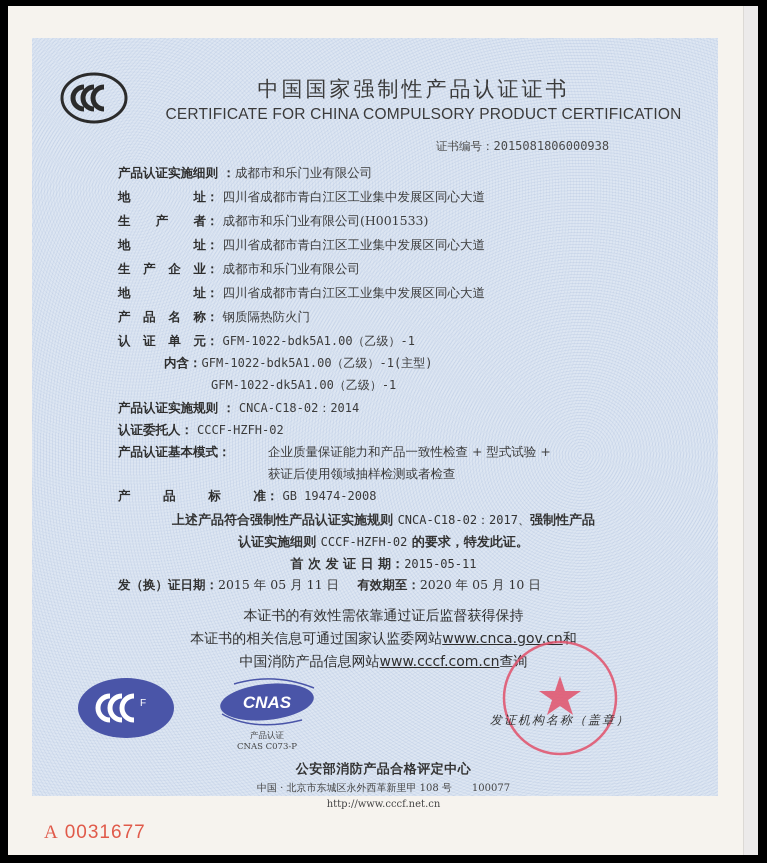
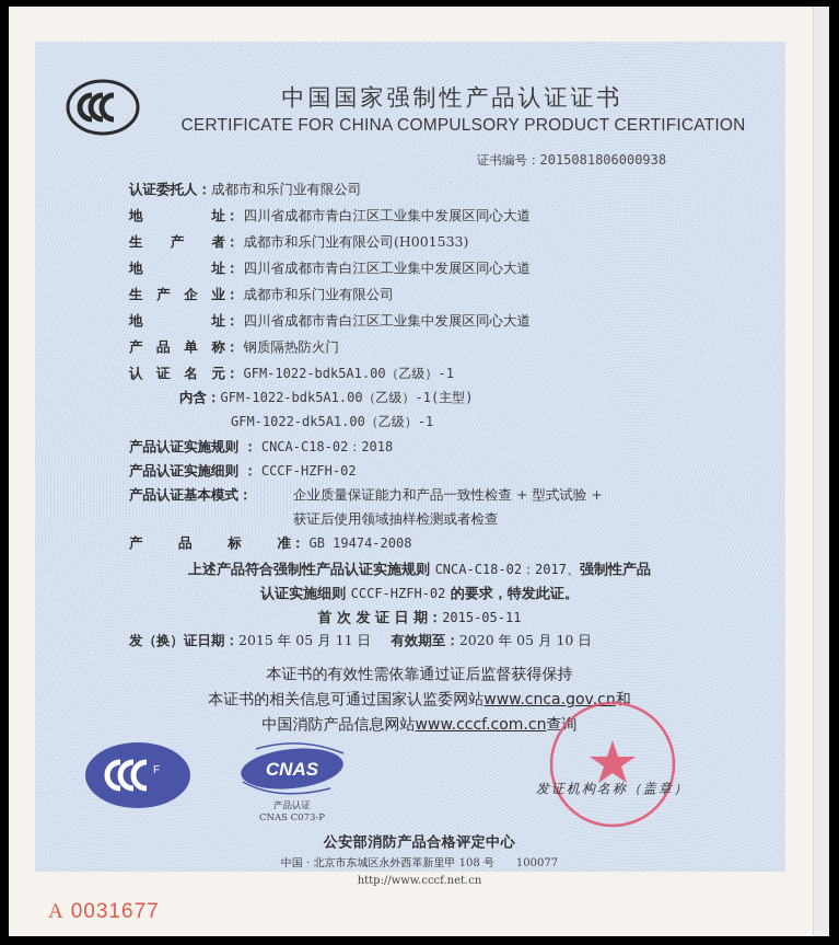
  中国国家强制性产品认证证书
  CERTIFICATE FOR CHINA COMPULSORY PRODUCT CERTIFICATION
  证书编号：2015081806000938
- 产品认证实施细则 ：成都市和乐门业有限公司
+ 认证委托人：成都市和乐门业有限公司
  地
  址
  ： 四川省成都市青白江区工业集中发展区同心大道
  生
  产
  者
  ： 成都市和乐门业有限公司(H001533)
  地
  址
  ： 四川省成都市青白江区工业集中发展区同心大道
  生
  产
  企
  业
  ： 成都市和乐门业有限公司
  地
  址
  ： 四川省成都市青白江区工业集中发展区同心大道
  产
  品
- 名
+ 单
  称
  ： 钢质隔热防火门
  认
  证
- 单
+ 名
  元
  ： GFM-1022-bdk5A1.00（乙级）-1
  内含：GFM-1022-bdk5A1.00（乙级）-1(主型)
  GFM-1022-dk5A1.00（乙级）-1
- 产品认证实施规则 ： CNCA-C18-02：2014
+ 产品认证实施规则 ： CNCA-C18-02：2018
- 认证委托人： CCCF-HZFH-02
+ 产品认证实施细则 ： CCCF-HZFH-02
  产品认证基本模式： 企业质量保证能力和产品一致性检查 + 型式试验 +
  获证后使用领域抽样检测或者检查
  产
  品
  标
  准
  ： GB 19474-2008
  上述产品符合强制性产品认证实施规则 CNCA-C18-02：2017、强制性产品
  认证实施细则 CCCF-HZFH-02 的要求，特发此证。
  首 次 发 证 日 期：2015-05-11
  发（换）证日期：2015 年 05 月 11 日 有效期至：2020 年 05 月 10 日
  本证书的有效性需依靠通过证后监督获得保持
  本证书的相关信息可通过国家认监委网站www.cnca.gov.cn和
  中国消防产品信息网站www.cccf.com.cn查询
  F
  CNAS
  产品认证
  CNAS C073-P
  发证机构名称（盖章）
  公安部消防产品合格评定中心
  中国 · 北京市东城区永外西革新里甲 108 号 100077
  http://www.cccf.net.cn
  A 0031677
